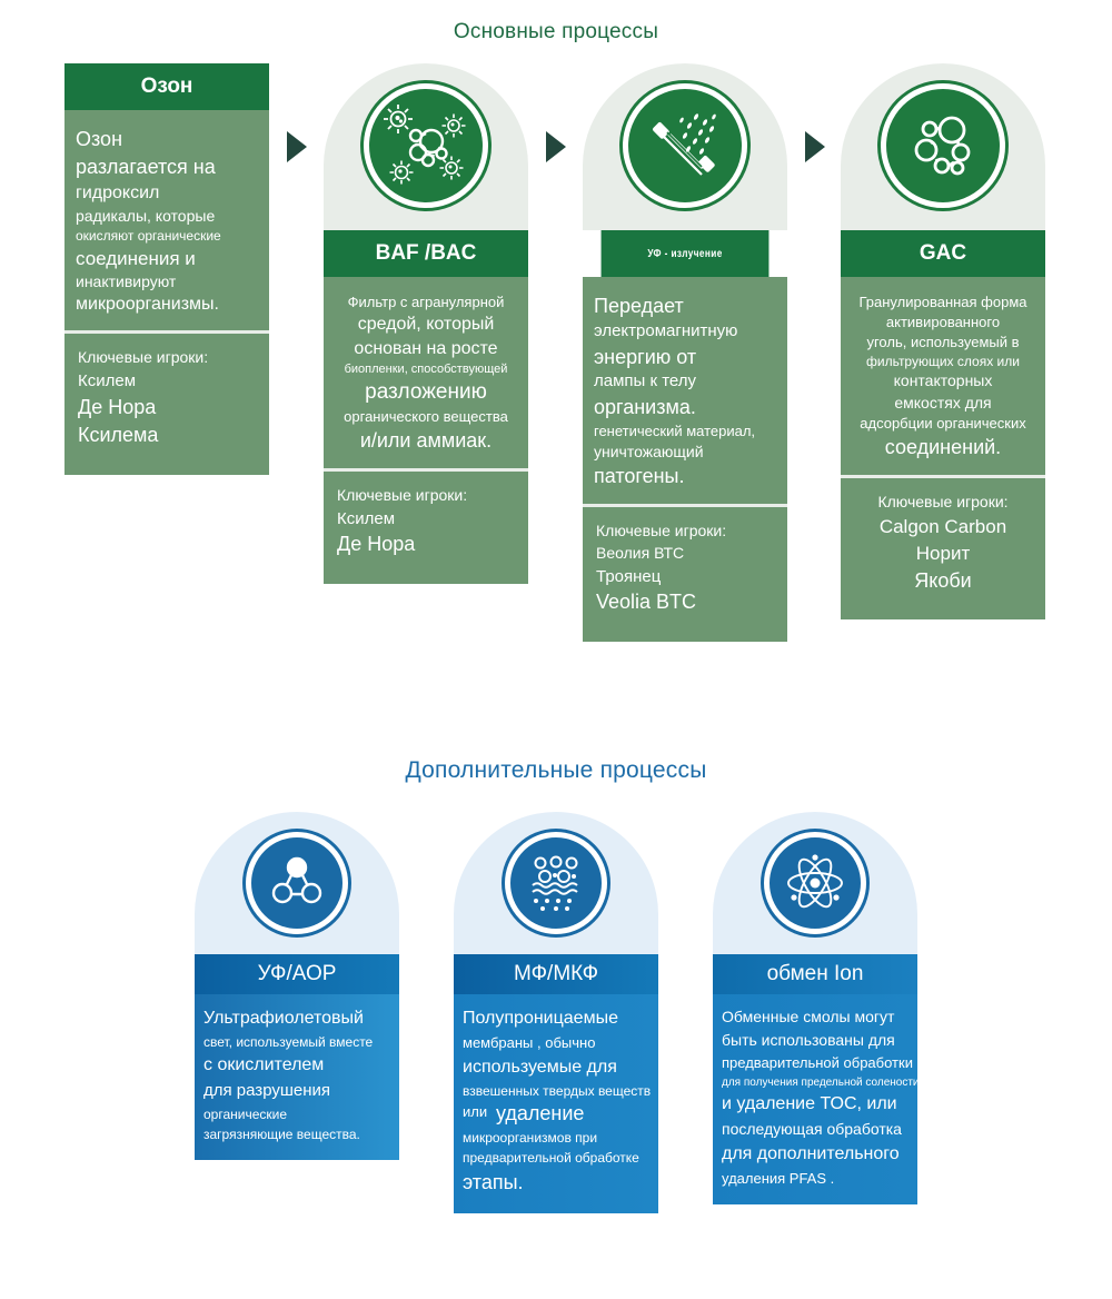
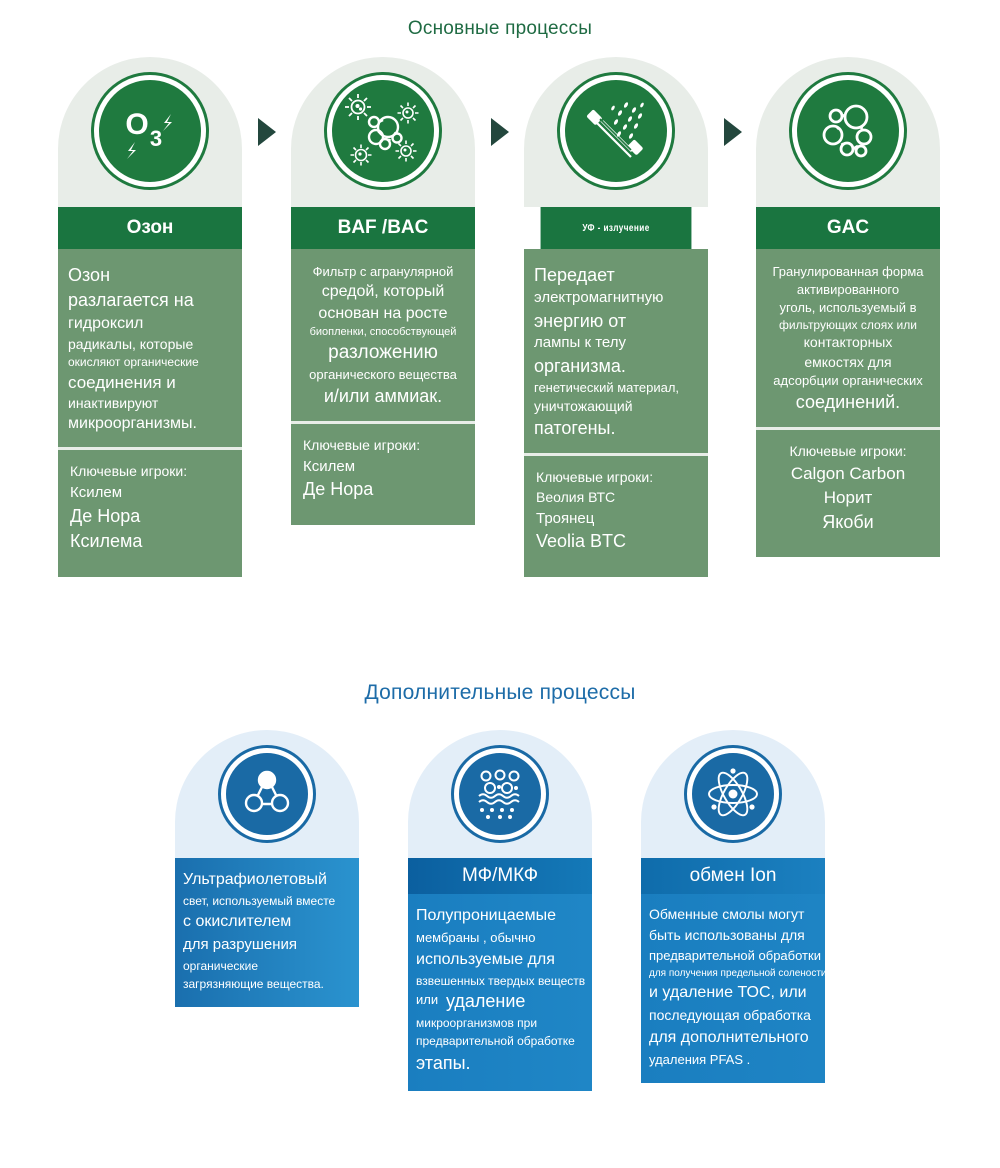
  Основные процессы
+ O
+ 3
  Озон
  Озон
  разлагается на
  гидроксил
  радикалы, которые
  окисляют органические
  соединения и
  инактивируют
  микроорганизмы.
  Ключевые игроки:
  Ксилем
  Де Нора
  Ксилема
  BAF /BAC
  Фильтр с агранулярной
  средой, который
  основан на росте
  биопленки, способствующей
  разложению
  органического вещества
  и/или аммиак.
  Ключевые игроки:
  Ксилем
  Де Нора
  УФ - излучение
  Передает
  электромагнитную
  энергию от
  лампы к телу
  организма.
  генетический материал,
  уничтожающий
  патогены.
  Ключевые игроки:
  Веолия ВТС
  Троянец
  Veolia BTC
  GAC
  Гранулированная форма
  активированного
  уголь, используемый в
  фильтрующих слоях или
  контакторных
  емкостях для
  адсорбции органических
  соединений.
  Ключевые игроки:
  Calgon Carbon
  Норит
  Якоби
  Дополнительные процессы
- УФ/АОР
  Ультрафиолетовый
  свет, используемый вместе
  с окислителем
  для разрушения
  органические
  загрязняющие вещества.
  МФ/МКФ
  Полупроницаемые
  мембраны , обычно
  используемые для
  взвешенных твердых веществ
  или
  удаление
  микроорганизмов при
  предварительной обработке
  этапы.
  обмен Ion
  Обменные смолы могут
  быть использованы для
  предварительной обработки
  для получения предельной солености
  и удаление ТОС, или
  последующая обработка
  для дополнительного
  удаления PFAS .
